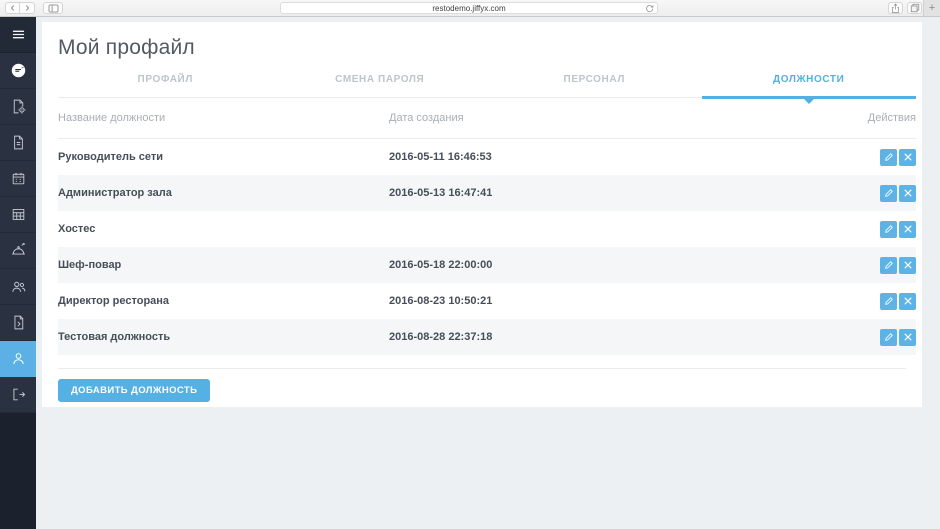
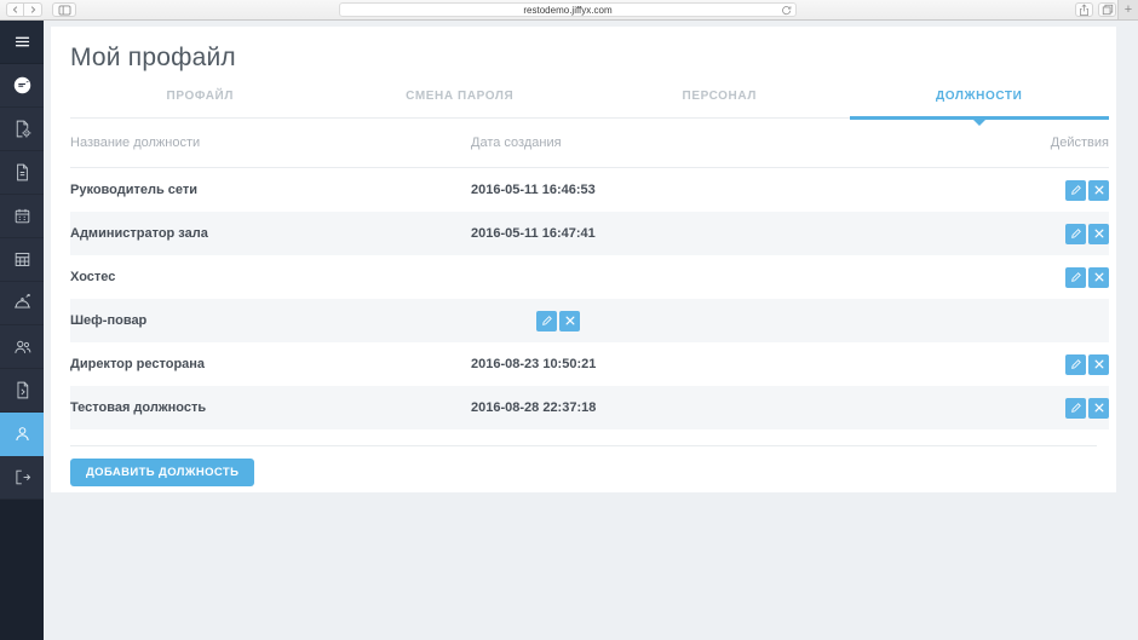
  restodemo.jiffyx.com
  +
  Мой профайл
  ПРОФАЙЛ
  СМЕНА ПАРОЛЯ
  ПЕРСОНАЛ
  ДОЛЖНОСТИ
  Название должности
  Дата создания
  Действия
  Руководитель сети
  2016-05-11 16:46:53
  Администратор зала
- 2016-05-13 16:47:41
+ 2016-05-11 16:47:41
  Хостес
  Шеф-повар
- 2016-05-18 22:00:00
  Директор ресторана
  2016-08-23 10:50:21
  Тестовая должность
  2016-08-28 22:37:18
  ДОБАВИТЬ ДОЛЖНОСТЬ
